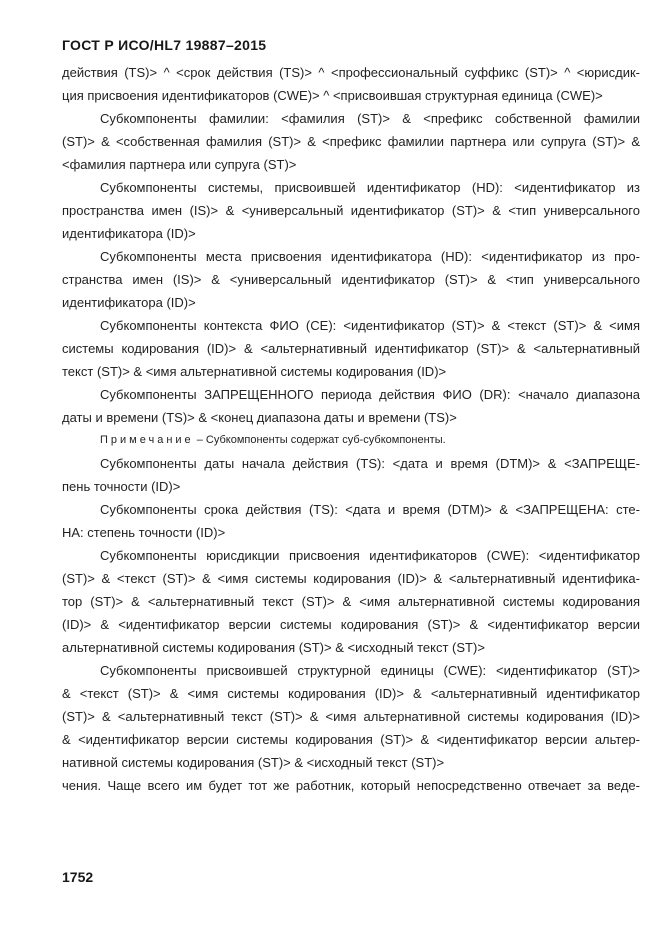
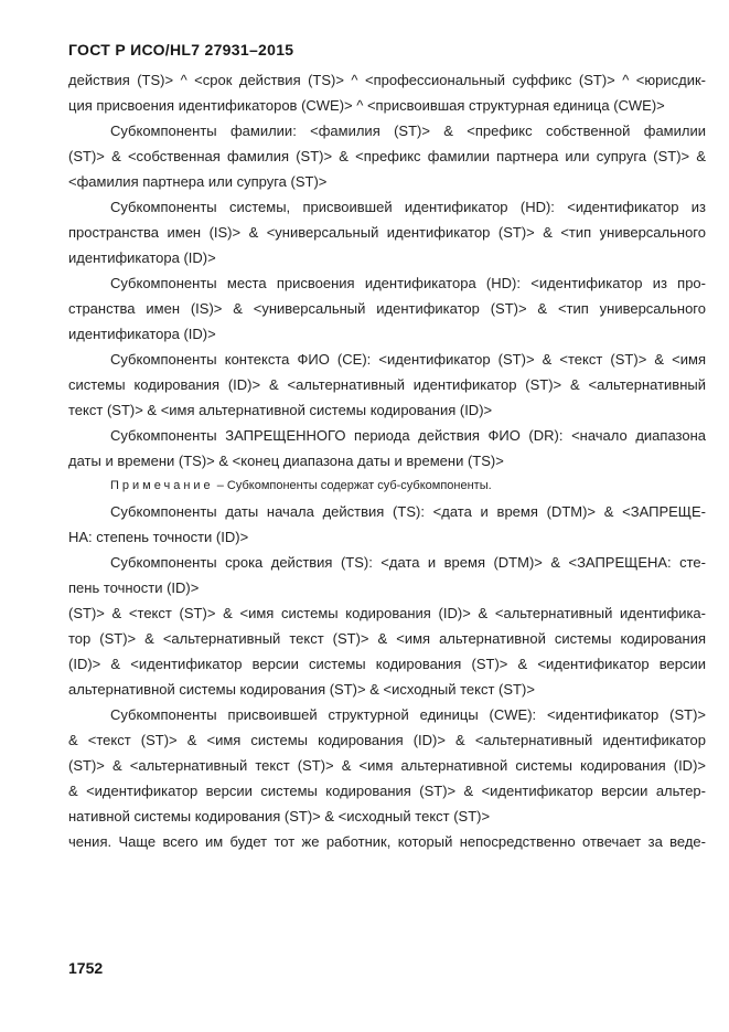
- ГОСТ Р ИСО/HL7 19887–2015
+ ГОСТ Р ИСО/HL7 27931–2015
  действия (TS)> ^ <срок действия (TS)> ^ <профессиональный суффикс (ST)> ^ <юрисдик-
  ция присвоения идентификаторов (CWE)> ^ <присвоившая структурная единица (CWE)>
  Субкомпоненты фамилии: <фамилия (ST)> & <префикс собственной фамилии
  (ST)> & <собственная фамилия (ST)> & <префикс фамилии партнера или супруга (ST)> &
  <фамилия партнера или супруга (ST)>
  Субкомпоненты системы, присвоившей идентификатор (HD): <идентификатор из
  пространства имен (IS)> & <универсальный идентификатор (ST)> & <тип универсального
  идентификатора (ID)>
  Субкомпоненты места присвоения идентификатора (HD): <идентификатор из про-
  странства имен (IS)> & <универсальный идентификатор (ST)> & <тип универсального
  идентификатора (ID)>
  Субкомпоненты контекста ФИО (CE): <идентификатор (ST)> & <текст (ST)> & <имя
  системы кодирования (ID)> & <альтернативный идентификатор (ST)> & <альтернативный
  текст (ST)> & <имя альтернативной системы кодирования (ID)>
  Субкомпоненты ЗАПРЕЩЕННОГО периода действия ФИО (DR): <начало диапазона
  даты и времени (TS)> & <конец диапазона даты и времени (TS)>
  Примечание – Субкомпоненты содержат суб-субкомпоненты.
  Субкомпоненты даты начала действия (TS): <дата и время (DTM)> & <ЗАПРЕЩЕ-
- пень точности (ID)>
+ НА: степень точности (ID)>
  Субкомпоненты срока действия (TS): <дата и время (DTM)> & <ЗАПРЕЩЕНА: сте-
- НА: степень точности (ID)>
+ пень точности (ID)>
- Субкомпоненты юрисдикции присвоения идентификаторов (CWE): <идентификатор
  (ST)> & <текст (ST)> & <имя системы кодирования (ID)> & <альтернативный идентифика-
  тор (ST)> & <альтернативный текст (ST)> & <имя альтернативной системы кодирования
  (ID)> & <идентификатор версии системы кодирования (ST)> & <идентификатор версии
  альтернативной системы кодирования (ST)> & <исходный текст (ST)>
  Субкомпоненты присвоившей структурной единицы (CWE): <идентификатор (ST)>
  & <текст (ST)> & <имя системы кодирования (ID)> & <альтернативный идентификатор
  (ST)> & <альтернативный текст (ST)> & <имя альтернативной системы кодирования (ID)>
  & <идентификатор версии системы кодирования (ST)> & <идентификатор версии альтер-
  нативной системы кодирования (ST)> & <исходный текст (ST)>
  чения. Чаще всего им будет тот же работник, который непосредственно отвечает за веде-
  1752
